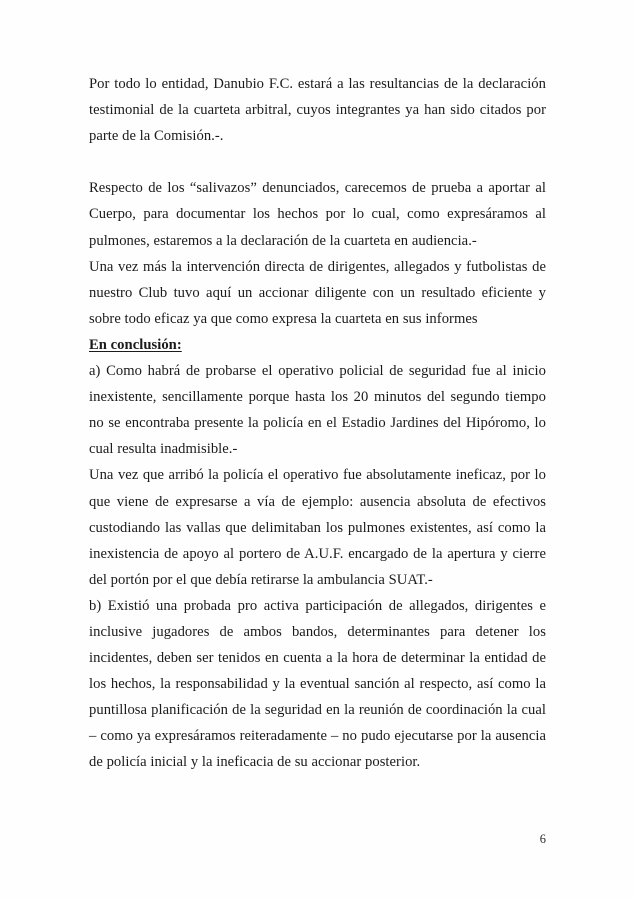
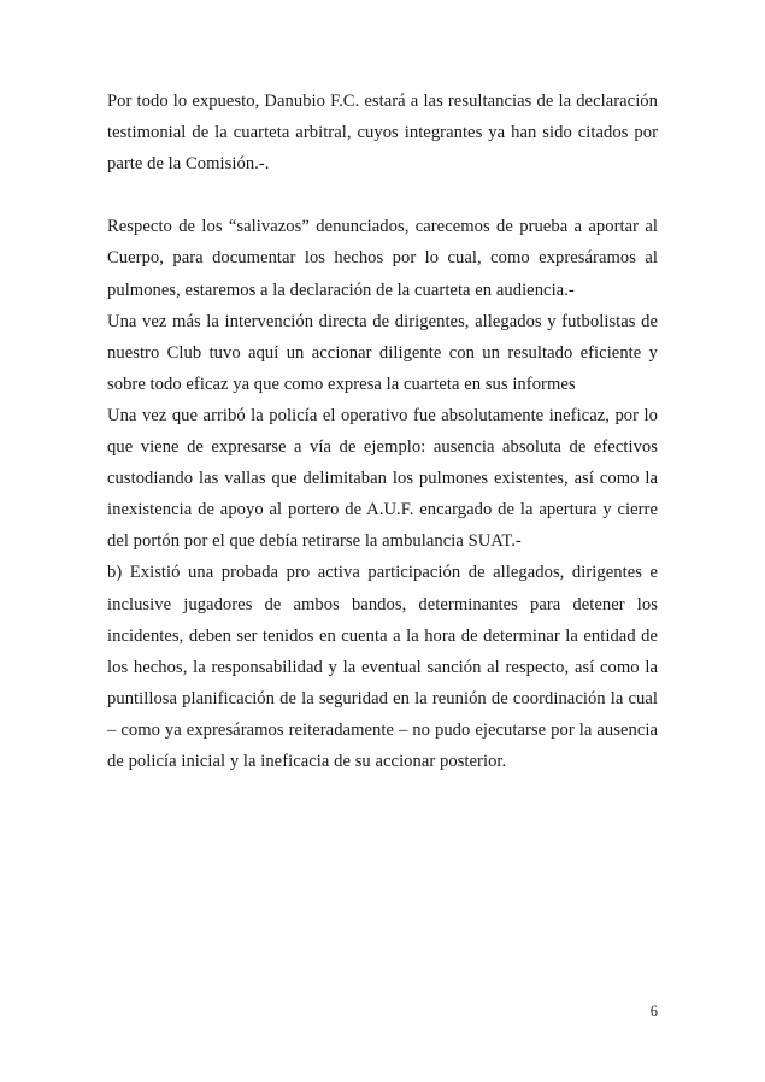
- Por todo lo entidad, Danubio F.C. estará a las resultancias de la declaración testimonial de la cuarteta arbitral, cuyos integrantes ya han sido citados por parte de la Comisión.-.
+ Por todo lo expuesto, Danubio F.C. estará a las resultancias de la declaración testimonial de la cuarteta arbitral, cuyos integrantes ya han sido citados por parte de la Comisión.-.
  Respecto de los “salivazos” denunciados, carecemos de prueba a aportar al Cuerpo, para documentar los hechos por lo cual, como expresáramos al pulmones, estaremos a la declaración de la cuarteta en audiencia.-
  Una vez más la intervención directa de dirigentes, allegados y futbolistas de nuestro Club tuvo aquí un accionar diligente con un resultado eficiente y sobre todo eficaz ya que como expresa la cuarteta en sus informes
- En conclusión:
- a) Como habrá de probarse el operativo policial de seguridad fue al inicio inexistente, sencillamente porque hasta los 20 minutos del segundo tiempo no se encontraba presente la policía en el Estadio Jardines del Hipóromo, lo cual resulta inadmisible.-
  Una vez que arribó la policía el operativo fue absolutamente ineficaz, por lo que viene de expresarse a vía de ejemplo: ausencia absoluta de efectivos custodiando las vallas que delimitaban los pulmones existentes, así como la inexistencia de apoyo al portero de A.U.F. encargado de la apertura y cierre del portón por el que debía retirarse la ambulancia SUAT.-
  b) Existió una probada pro activa participación de allegados, dirigentes e inclusive jugadores de ambos bandos, determinantes para detener los incidentes, deben ser tenidos en cuenta a la hora de determinar la entidad de los hechos, la responsabilidad y la eventual sanción al respecto, así como la puntillosa planificación de la seguridad en la reunión de coordinación la cual – como ya expresáramos reiteradamente – no pudo ejecutarse por la ausencia de policía inicial y la ineficacia de su accionar posterior.
  6
